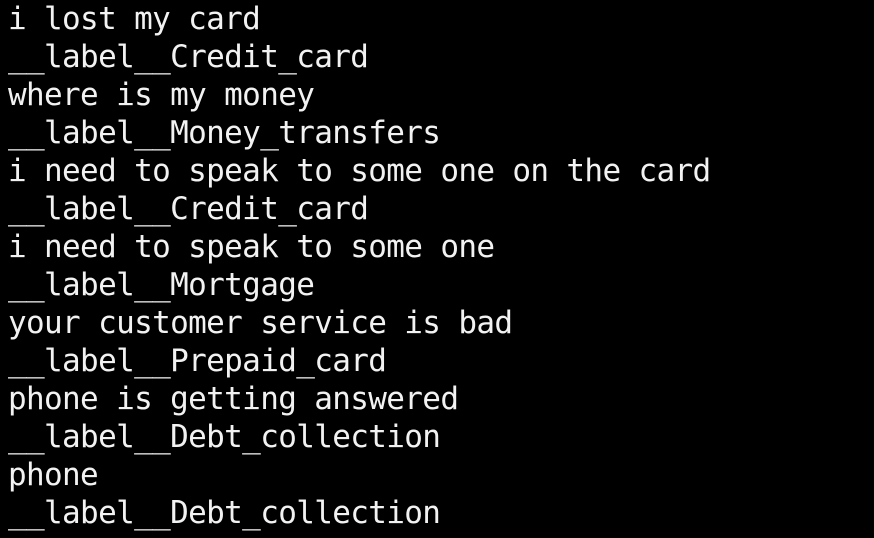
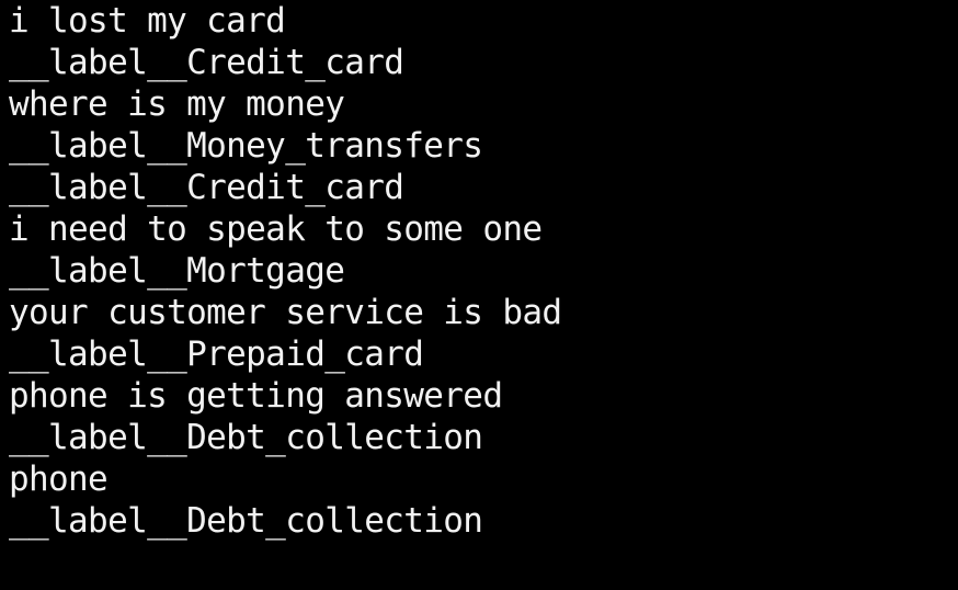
  i lost my card
  __label__Credit_card
  where is my money
  __label__Money_transfers
- i need to speak to some one on the card
  __label__Credit_card
  i need to speak to some one
  __label__Mortgage
  your customer service is bad
  __label__Prepaid_card
  phone is getting answered
  __label__Debt_collection
  phone
  __label__Debt_collection
